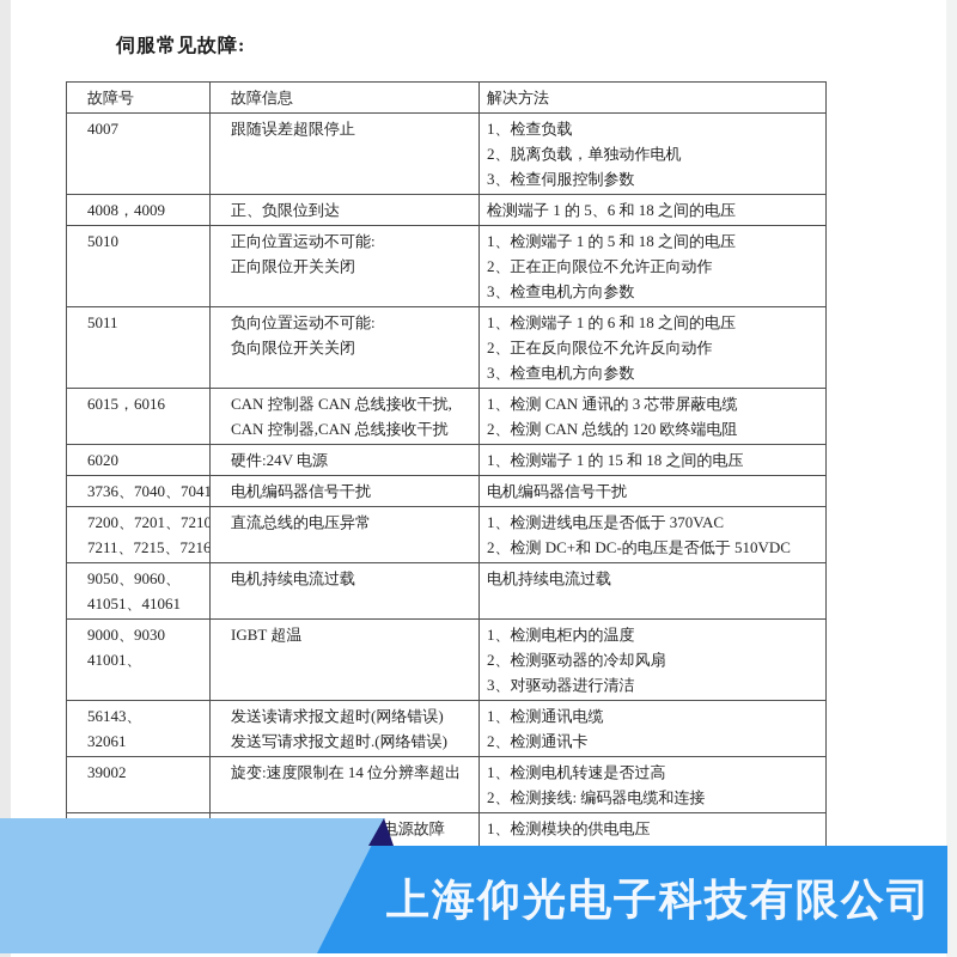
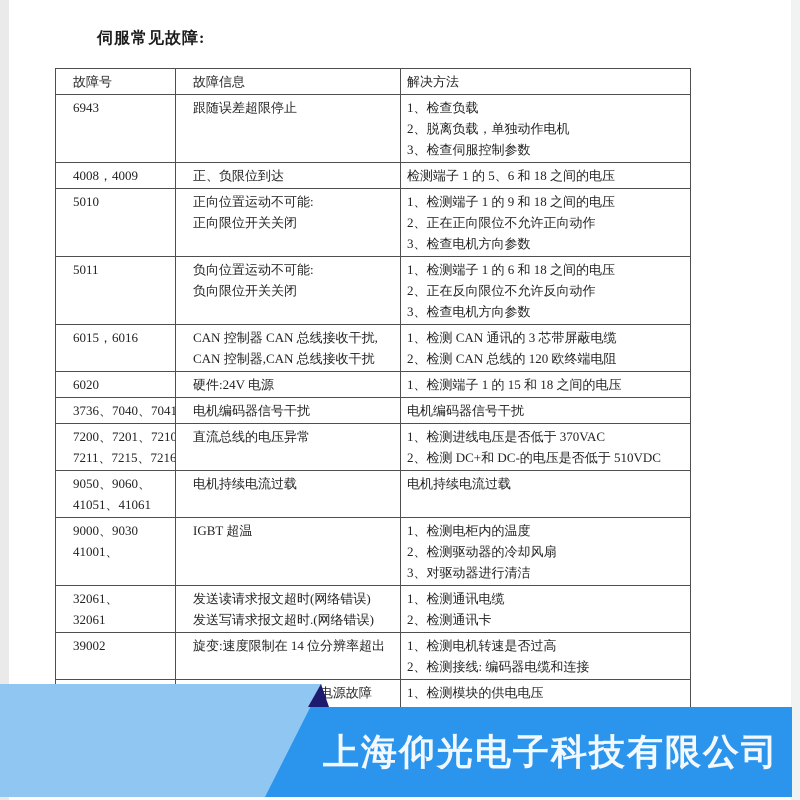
  伺服常见故障:
  故障号	故障信息	解决方法
- 4007	跟随误差超限停止	1、检查负载2、脱离负载，单独动作电机3、检查伺服控制参数
+ 6943	跟随误差超限停止	1、检查负载2、脱离负载，单独动作电机3、检查伺服控制参数
  4008，4009	正、负限位到达	检测端子 1 的 5、6 和 18 之间的电压
- 5010	正向位置运动不可能:正向限位开关关闭	1、检测端子 1 的 5 和 18 之间的电压2、正在正向限位不允许正向动作3、检查电机方向参数
+ 5010	正向位置运动不可能:正向限位开关关闭	1、检测端子 1 的 9 和 18 之间的电压2、正在正向限位不允许正向动作3、检查电机方向参数
  5011	负向位置运动不可能:负向限位开关关闭	1、检测端子 1 的 6 和 18 之间的电压2、正在反向限位不允许反向动作3、检查电机方向参数
  6015，6016	CAN 控制器 CAN 总线接收干扰,CAN 控制器,CAN 总线接收干扰	1、检测 CAN 通讯的 3 芯带屏蔽电缆2、检测 CAN 总线的 120 欧终端电阻
  6020	硬件:24V 电源	1、检测端子 1 的 15 和 18 之间的电压
  3736、7040、7041	电机编码器信号干扰	电机编码器信号干扰
  7200、7201、72107211、7215、7216	直流总线的电压异常	1、检测进线电压是否低于 370VAC2、检测 DC+和 DC-的电压是否低于 510VDC
  9050、9060、41051、41061	电机持续电流过载	电机持续电流过载
  9000、903041001、	IGBT 超温	1、检测电柜内的温度2、检测驱动器的冷却风扇3、对驱动器进行清洁
- 56143、32061	发送读请求报文超时(网络错误)发送写请求报文超时.(网络错误)	1、检测通讯电缆2、检测通讯卡
+ 32061、32061	发送读请求报文超时(网络错误)发送写请求报文超时.(网络错误)	1、检测通讯电缆2、检测通讯卡
  39002	旋变:速度限制在 14 位分辨率超出	1、检测电机转速是否过高2、检测接线: 编码器电缆和连接
  上海仰光电子科技有限公司
